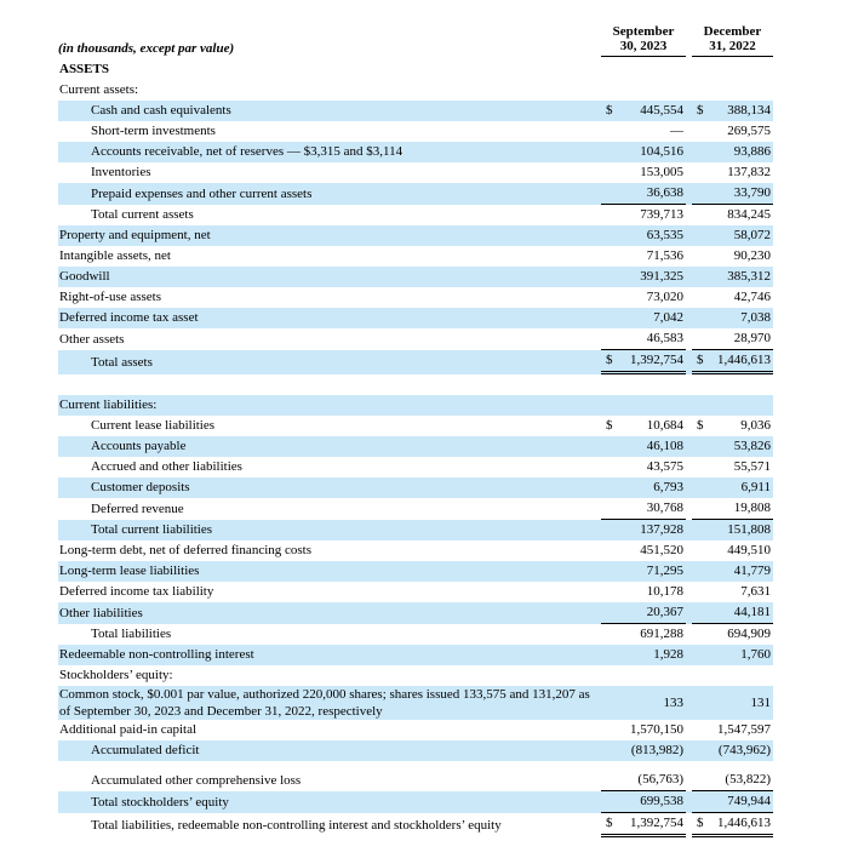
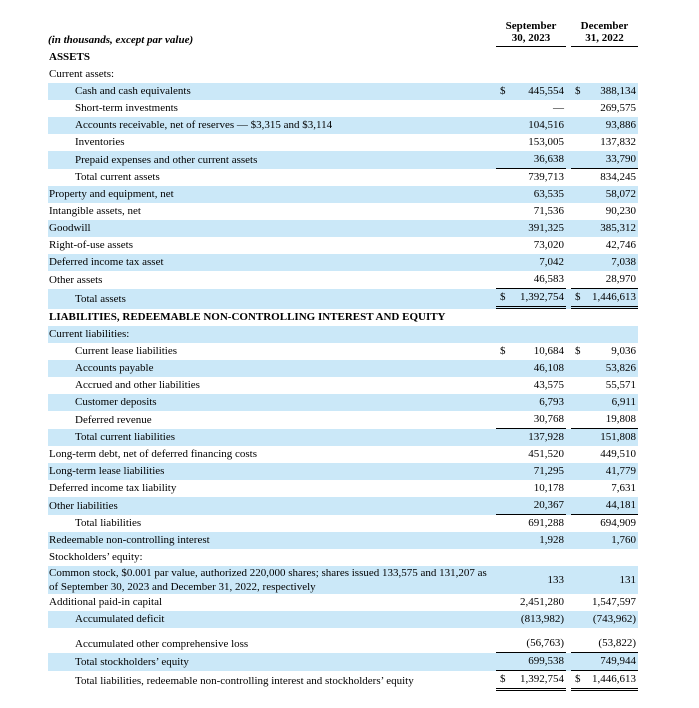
  (in thousands, except par value)
  September
  30, 2023
  December
  31, 2022
  ASSETS
  Current assets:
  Cash and cash equivalents
  $
  445,554
  $
  388,134
  Short-term investments
  —
  269,575
  Accounts receivable, net of reserves — $3,315 and $3,114
  104,516
  93,886
  Inventories
  153,005
  137,832
  Prepaid expenses and other current assets
  36,638
  33,790
  Total current assets
  739,713
  834,245
  Property and equipment, net
  63,535
  58,072
  Intangible assets, net
  71,536
  90,230
  Goodwill
  391,325
  385,312
  Right-of-use assets
  73,020
  42,746
  Deferred income tax asset
  7,042
  7,038
  Other assets
  46,583
  28,970
  Total assets
  $
  1,392,754
  $
  1,446,613
+ LIABILITIES, REDEEMABLE NON-CONTROLLING INTEREST AND EQUITY
  Current liabilities:
  Current lease liabilities
  $
  10,684
  $
  9,036
  Accounts payable
  46,108
  53,826
  Accrued and other liabilities
  43,575
  55,571
  Customer deposits
  6,793
  6,911
  Deferred revenue
  30,768
  19,808
  Total current liabilities
  137,928
  151,808
  Long-term debt, net of deferred financing costs
  451,520
  449,510
  Long-term lease liabilities
  71,295
  41,779
  Deferred income tax liability
  10,178
  7,631
  Other liabilities
  20,367
  44,181
  Total liabilities
  691,288
  694,909
  Redeemable non-controlling interest
  1,928
  1,760
  Stockholders’ equity:
  Common stock, $0.001 par value, authorized 220,000 shares; shares issued 133,575 and 131,207 as of September 30, 2023 and December 31, 2022, respectively
  133
  131
  Additional paid-in capital
- 1,570,150
+ 2,451,280
  1,547,597
  Accumulated deficit
  (813,982)
  (743,962)
  Accumulated other comprehensive loss
  (56,763)
  (53,822)
  Total stockholders’ equity
  699,538
  749,944
  Total liabilities, redeemable non-controlling interest and stockholders’ equity
  $
  1,392,754
  $
  1,446,613
